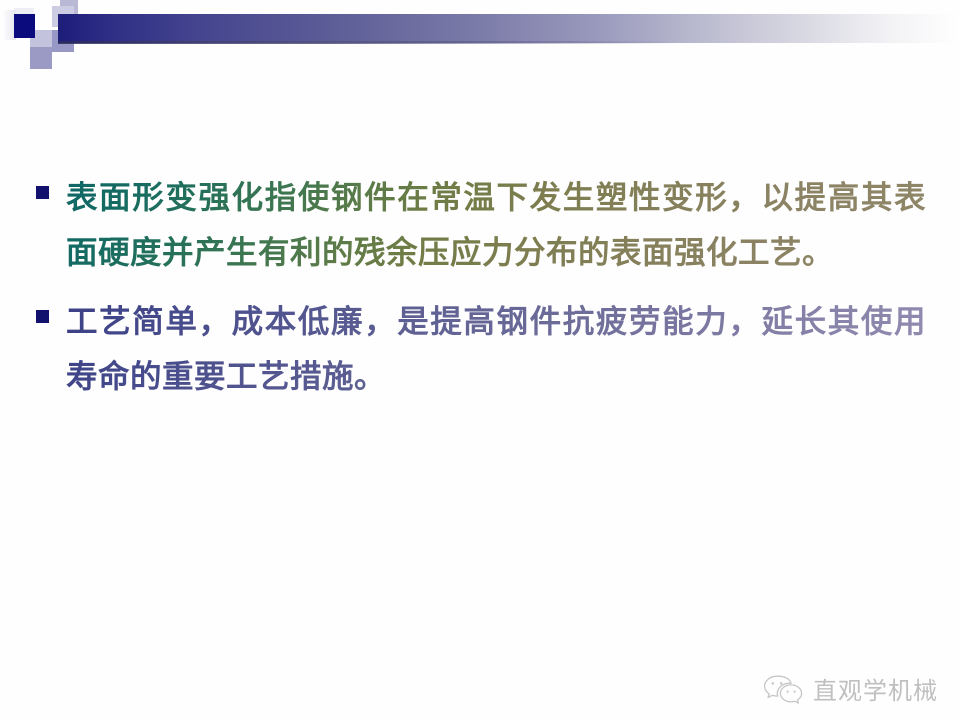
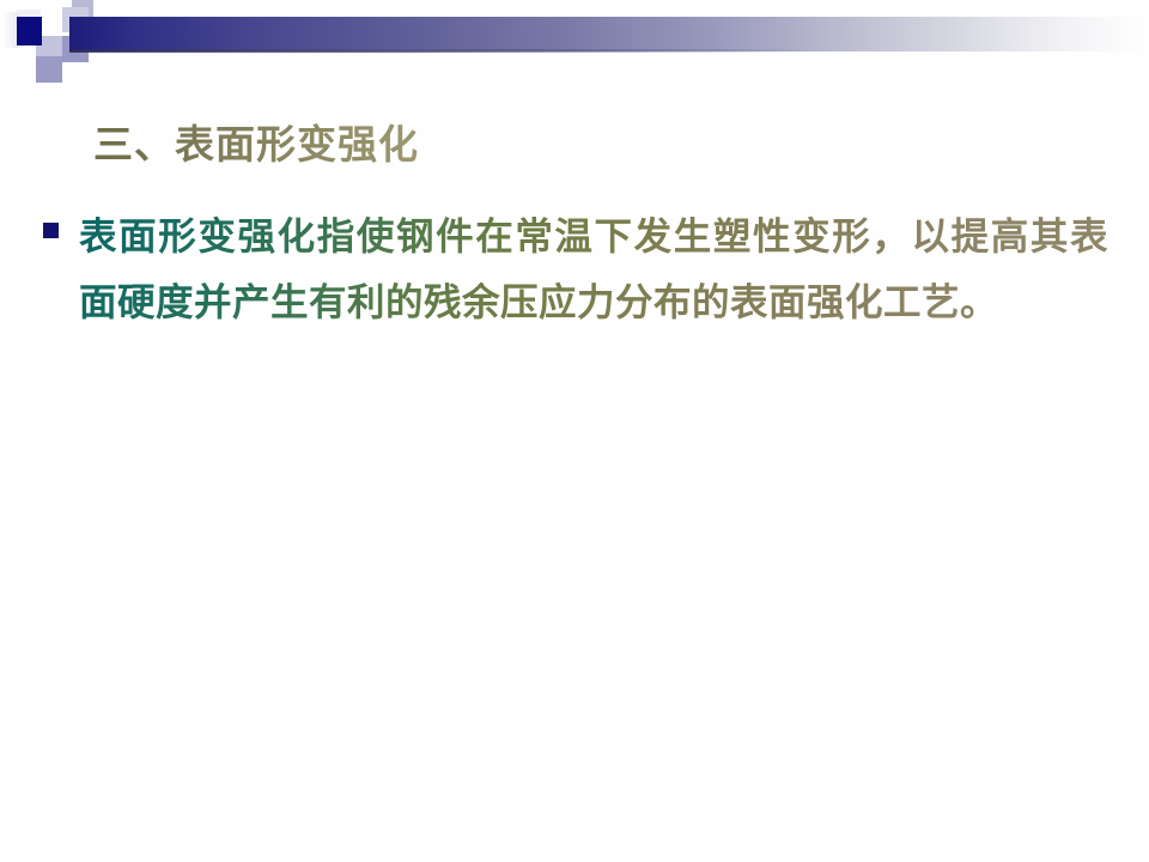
+ 三、表面形变强化
  表面形变强化指使钢件在常温下发生塑性变形，以提高其表面硬度并产生有利的残余压应力分布的表面强化工艺。
- 工艺简单，成本低廉，是提高钢件抗疲劳能力，延长其使用寿命的重要工艺措施。
- 直观学机械
